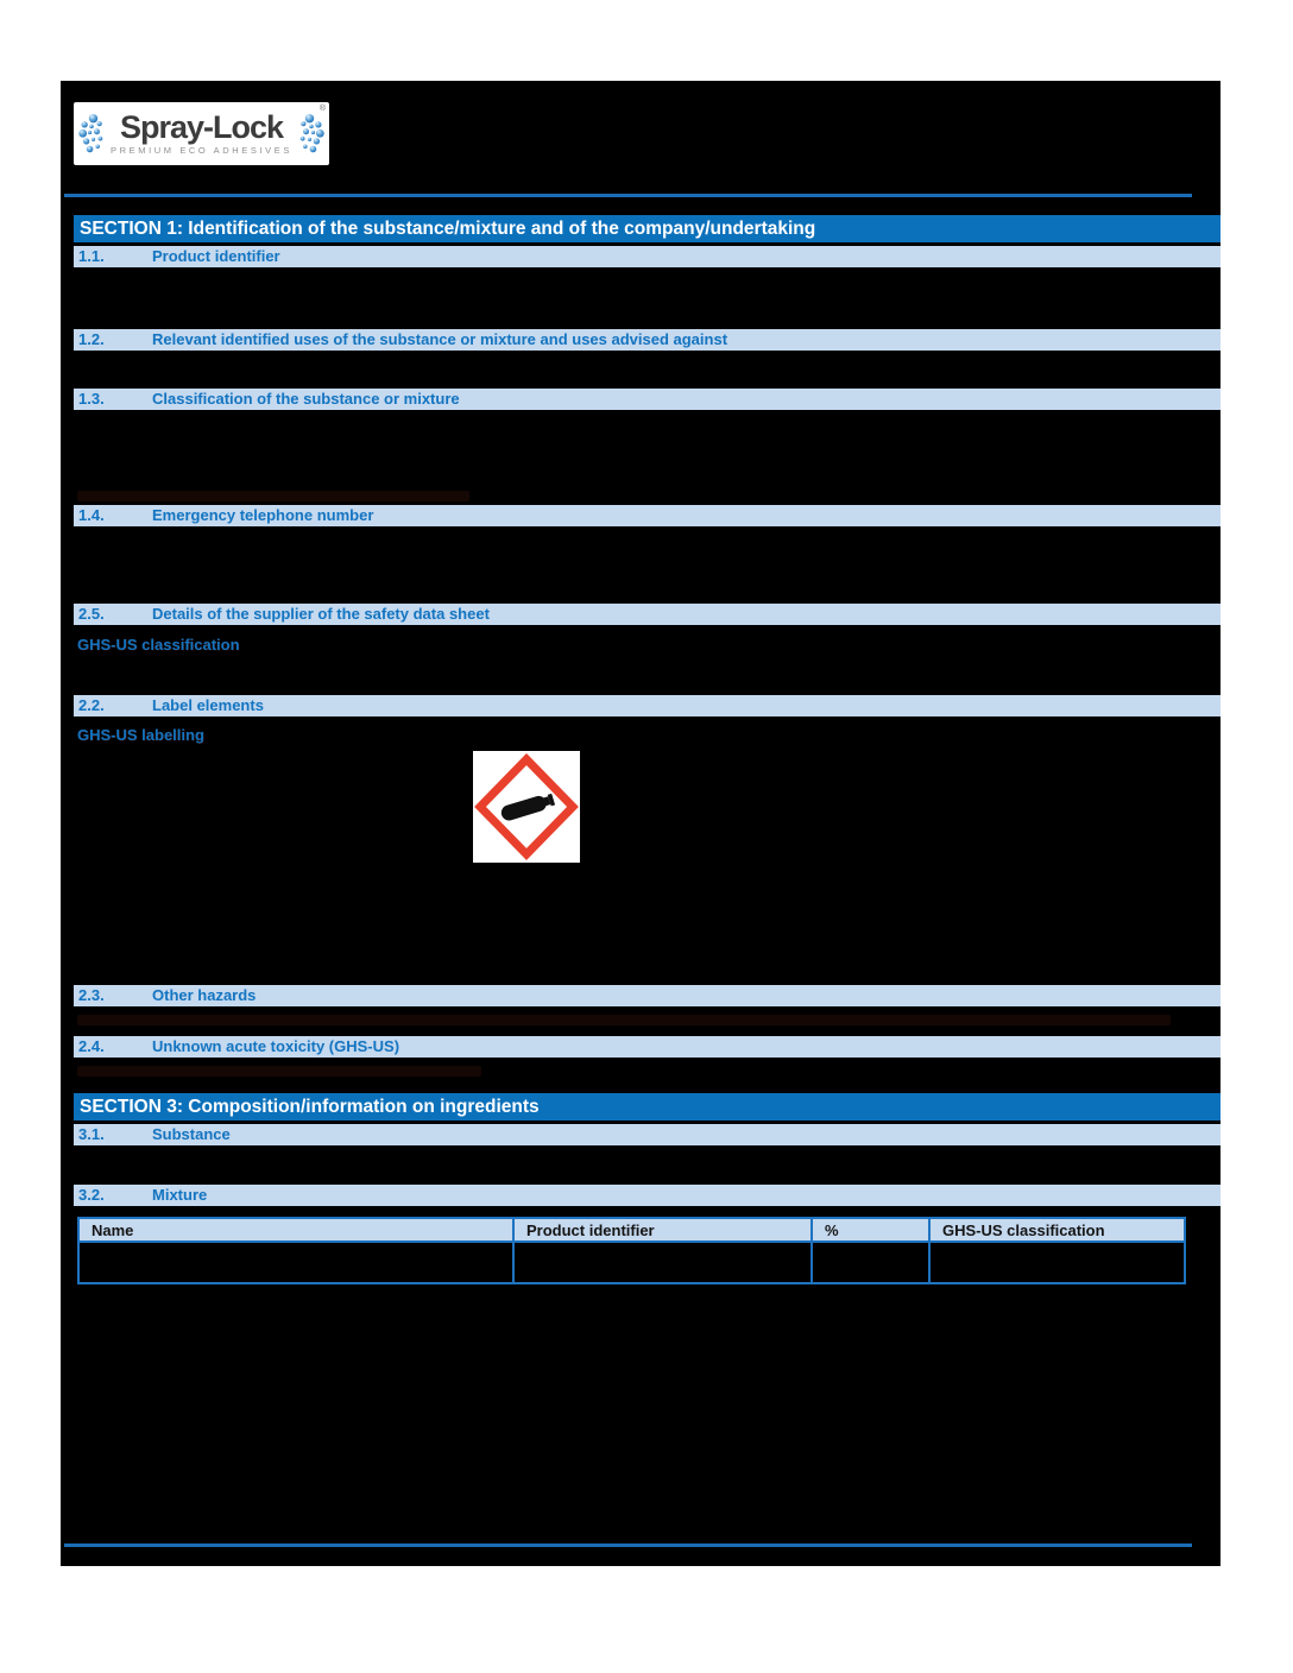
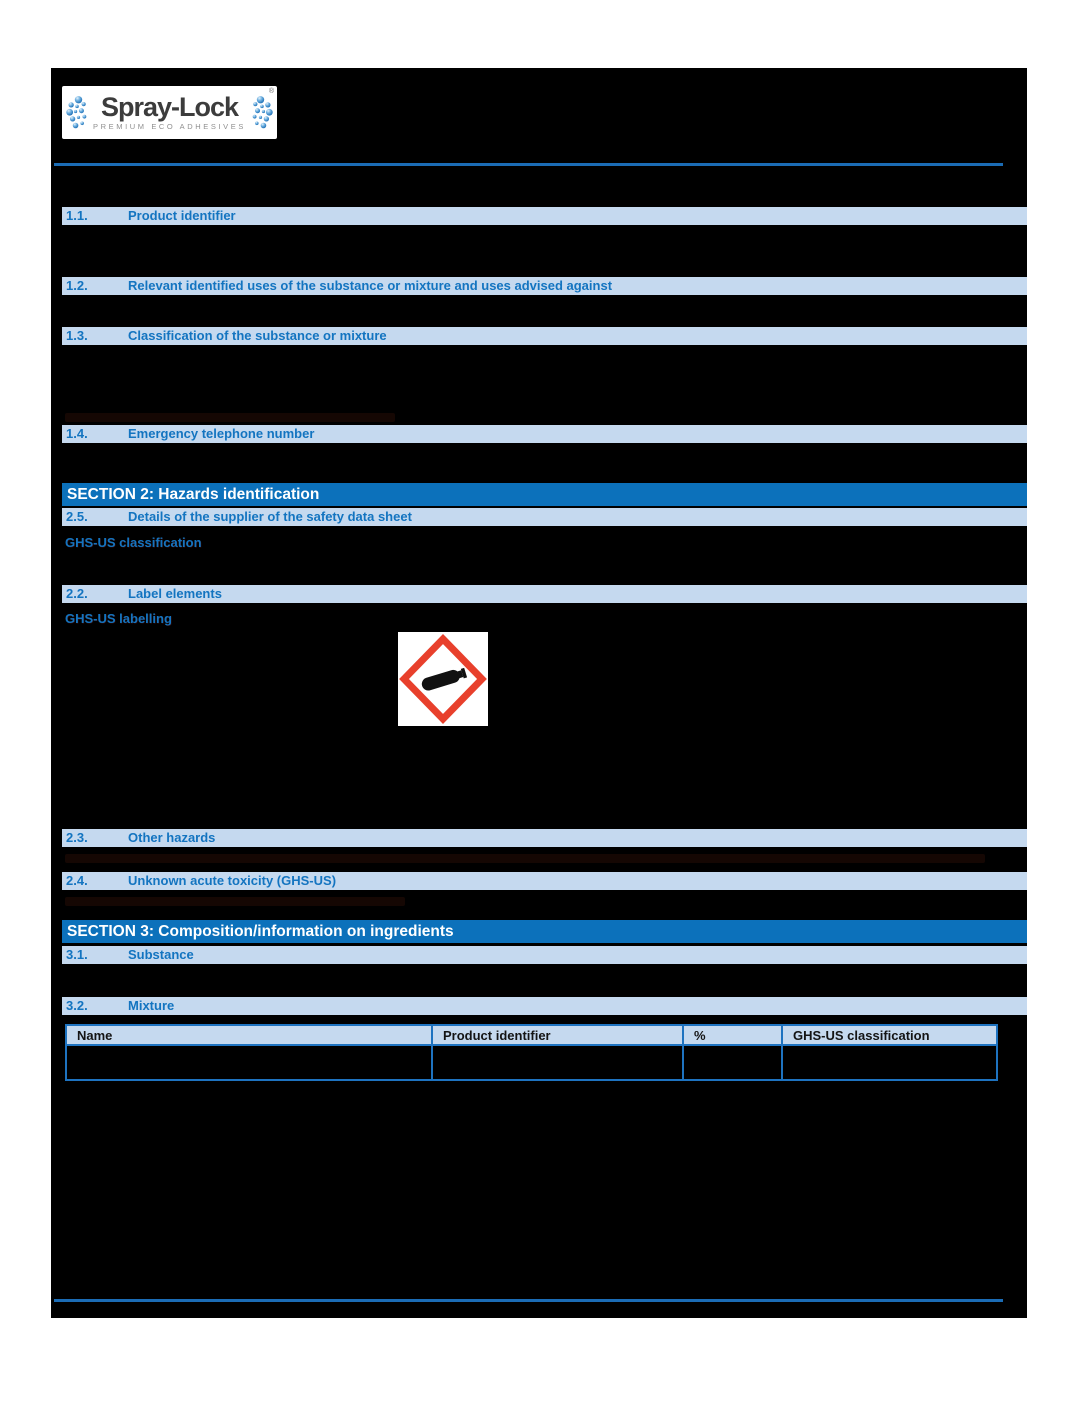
  Spray-Lock
  PREMIUM ECO ADHESIVES
- SECTION 1: Identification of the substance/mixture and of the company/undertaking
  1.1.
  Product identifier
  1.2.
  Relevant identified uses of the substance or mixture and uses advised against
  1.3.
  Classification of the substance or mixture
  1.4.
  Emergency telephone number
+ SECTION 2: Hazards identification
  2.5.
  Details of the supplier of the safety data sheet
  GHS-US classification
  2.2.
  Label elements
  GHS-US labelling
  2.3.
  Other hazards
  2.4.
  Unknown acute toxicity (GHS-US)
  SECTION 3: Composition/information on ingredients
  3.1.
  Substance
  3.2.
  Mixture
  Name	Product identifier	%	GHS-US classification
